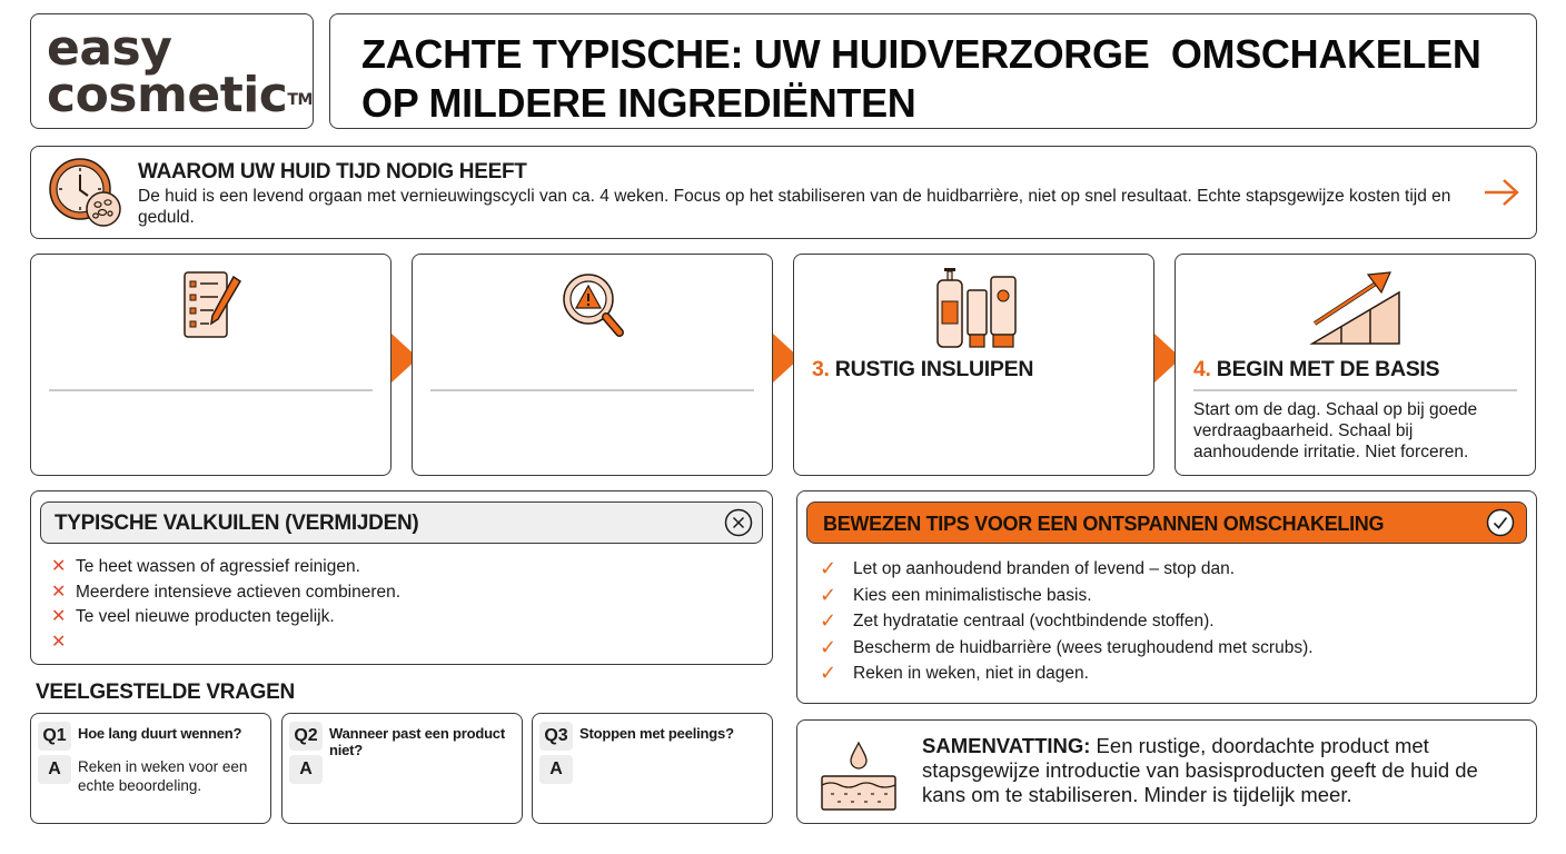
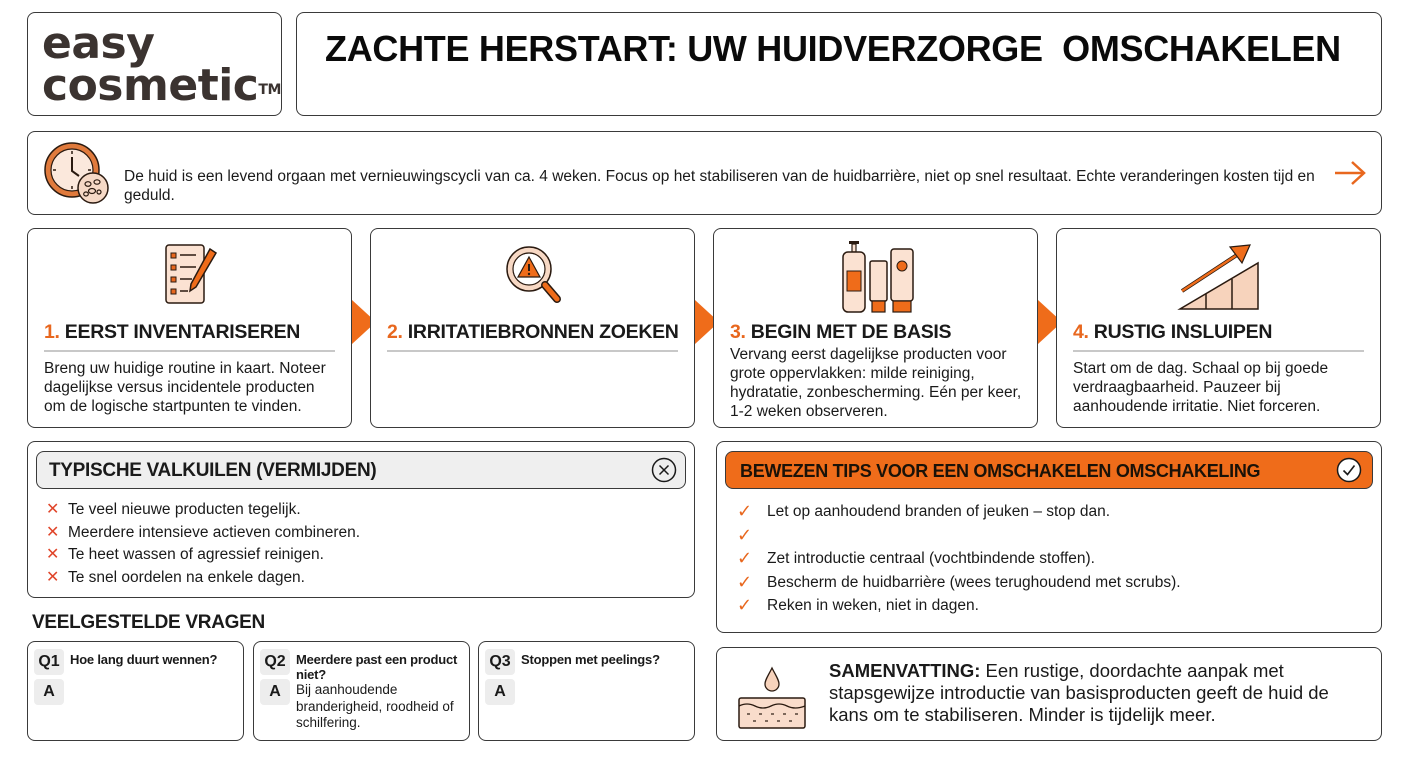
  easy
  cosmeticTM
- ZACHTE TYPISCHE: UW HUIDVERZORGE OMSCHAKELEN
+ ZACHTE HERSTART: UW HUIDVERZORGE OMSCHAKELEN
- OP MILDERE INGREDIËNTEN
- WAAROM UW HUID TIJD NODIG HEEFT
- De huid is een levend orgaan met vernieuwingscycli van ca. 4 weken. Focus op het stabiliseren van de huidbarrière, niet op snel resultaat. Echte stapsgewijze kosten tijd en geduld.
+ De huid is een levend orgaan met vernieuwingscycli van ca. 4 weken. Focus op het stabiliseren van de huidbarrière, niet op snel resultaat. Echte veranderingen kosten tijd en geduld.
+ 1. EERST INVENTARISEREN
+ Breng uw huidige routine in kaart. Noteer dagelijkse versus incidentele producten om de logische startpunten te vinden.
+ 2. IRRITATIEBRONNEN ZOEKEN
- 3. RUSTIG INSLUIPEN
+ 3. BEGIN MET DE BASIS
+ Vervang eerst dagelijkse producten voor grote oppervlakken: milde reiniging, hydratatie, zonbescherming. Eén per keer, 1-2 weken observeren.
- 4. BEGIN MET DE BASIS
+ 4. RUSTIG INSLUIPEN
- Start om de dag. Schaal op bij goede verdraagbaarheid. Schaal bij aanhoudende irritatie. Niet forceren.
+ Start om de dag. Schaal op bij goede verdraagbaarheid. Pauzeer bij aanhoudende irritatie. Niet forceren.
  TYPISCHE VALKUILEN (VERMIJDEN)
  ✕
- Te heet wassen of agressief reinigen.
+ Te veel nieuwe producten tegelijk.
  ✕
  Meerdere intensieve actieven combineren.
  ✕
- Te veel nieuwe producten tegelijk.
+ Te heet wassen of agressief reinigen.
  ✕
+ Te snel oordelen na enkele dagen.
- BEWEZEN TIPS VOOR EEN ONTSPANNEN OMSCHAKELING
+ BEWEZEN TIPS VOOR EEN OMSCHAKELEN OMSCHAKELING
  ✓
- Let op aanhoudend branden of levend – stop dan.
+ Let op aanhoudend branden of jeuken – stop dan.
  ✓
- Kies een minimalistische basis.
  ✓
- Zet hydratatie centraal (vochtbindende stoffen).
+ Zet introductie centraal (vochtbindende stoffen).
  ✓
  Bescherm de huidbarrière (wees terughoudend met scrubs).
  ✓
  Reken in weken, niet in dagen.
  VEELGESTELDE VRAGEN
  Q1
  Hoe lang duurt wennen?
  A
- Reken in weken voor een echte beoordeling.
  Q2
- Wanneer past een product niet?
+ Meerdere past een product niet?
  A
+ Bij aanhoudende branderigheid, roodheid of schilfering.
  Q3
  Stoppen met peelings?
  A
- SAMENVATTING: Een rustige, doordachte product met stapsgewijze introductie van basisproducten geeft de huid de kans om te stabiliseren. Minder is tijdelijk meer.
+ SAMENVATTING: Een rustige, doordachte aanpak met stapsgewijze introductie van basisproducten geeft de huid de kans om te stabiliseren. Minder is tijdelijk meer.
